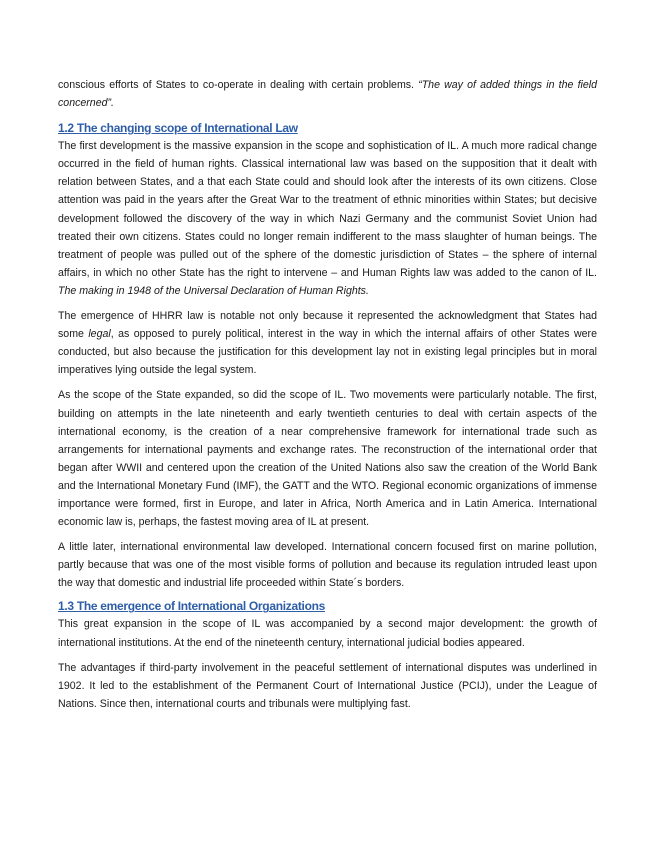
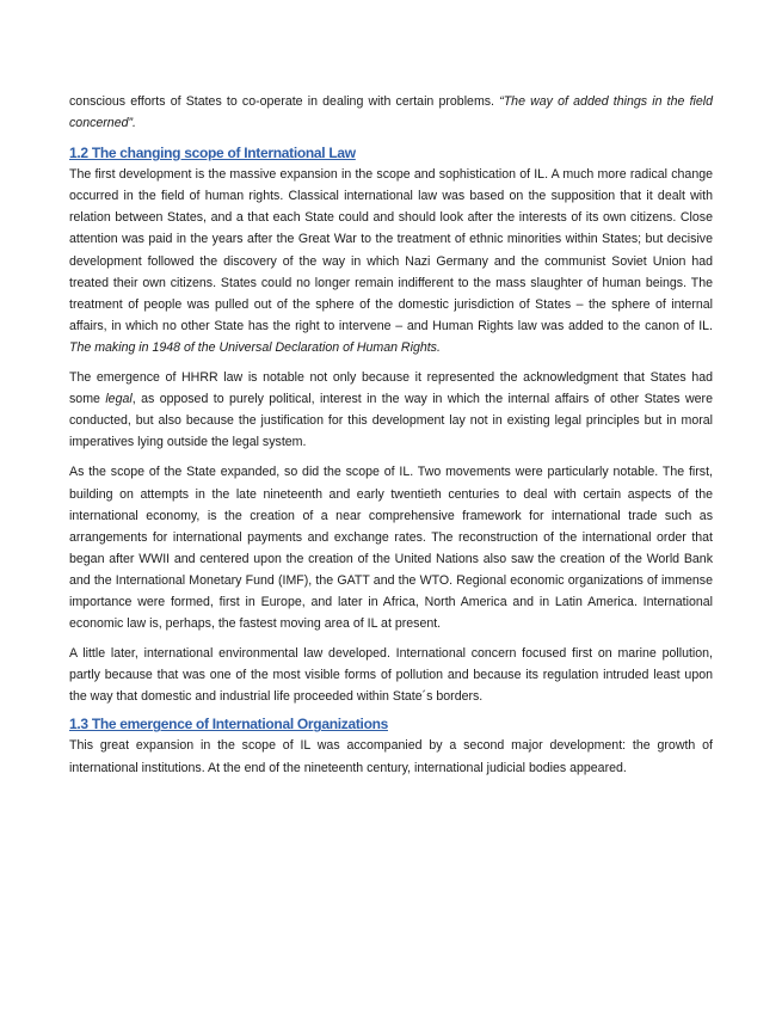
  conscious efforts of States to co-operate in dealing with certain problems. “The way of added things in the field concerned”.
  1.2 The changing scope of International Law
  The first development is the massive expansion in the scope and sophistication of IL. A much more radical change occurred in the field of human rights. Classical international law was based on the supposition that it dealt with relation between States, and a that each State could and should look after the interests of its own citizens. Close attention was paid in the years after the Great War to the treatment of ethnic minorities within States; but decisive development followed the discovery of the way in which Nazi Germany and the communist Soviet Union had treated their own citizens. States could no longer remain indifferent to the mass slaughter of human beings. The treatment of people was pulled out of the sphere of the domestic jurisdiction of States – the sphere of internal affairs, in which no other State has the right to intervene – and Human Rights law was added to the canon of IL. The making in 1948 of the Universal Declaration of Human Rights.
  The emergence of HHRR law is notable not only because it represented the acknowledgment that States had some legal, as opposed to purely political, interest in the way in which the internal affairs of other States were conducted, but also because the justification for this development lay not in existing legal principles but in moral imperatives lying outside the legal system.
  As the scope of the State expanded, so did the scope of IL. Two movements were particularly notable. The first, building on attempts in the late nineteenth and early twentieth centuries to deal with certain aspects of the international economy, is the creation of a near comprehensive framework for international trade such as arrangements for international payments and exchange rates. The reconstruction of the international order that began after WWII and centered upon the creation of the United Nations also saw the creation of the World Bank and the International Monetary Fund (IMF), the GATT and the WTO. Regional economic organizations of immense importance were formed, first in Europe, and later in Africa, North America and in Latin America. International economic law is, perhaps, the fastest moving area of IL at present.
  A little later, international environmental law developed. International concern focused first on marine pollution, partly because that was one of the most visible forms of pollution and because its regulation intruded least upon the way that domestic and industrial life proceeded within State´s borders.
  1.3 The emergence of International Organizations
  This great expansion in the scope of IL was accompanied by a second major development: the growth of international institutions. At the end of the nineteenth century, international judicial bodies appeared.
- The advantages if third-party involvement in the peaceful settlement of international disputes was underlined in 1902. It led to the establishment of the Permanent Court of International Justice (PCIJ), under the League of Nations. Since then, international courts and tribunals were multiplying fast.
